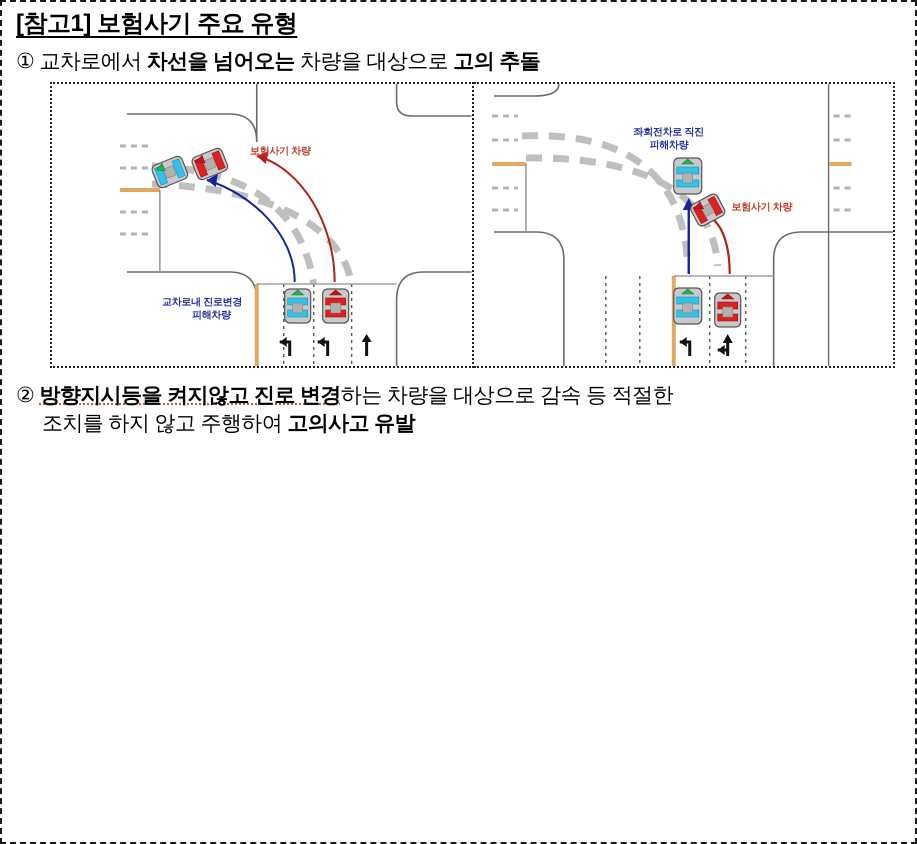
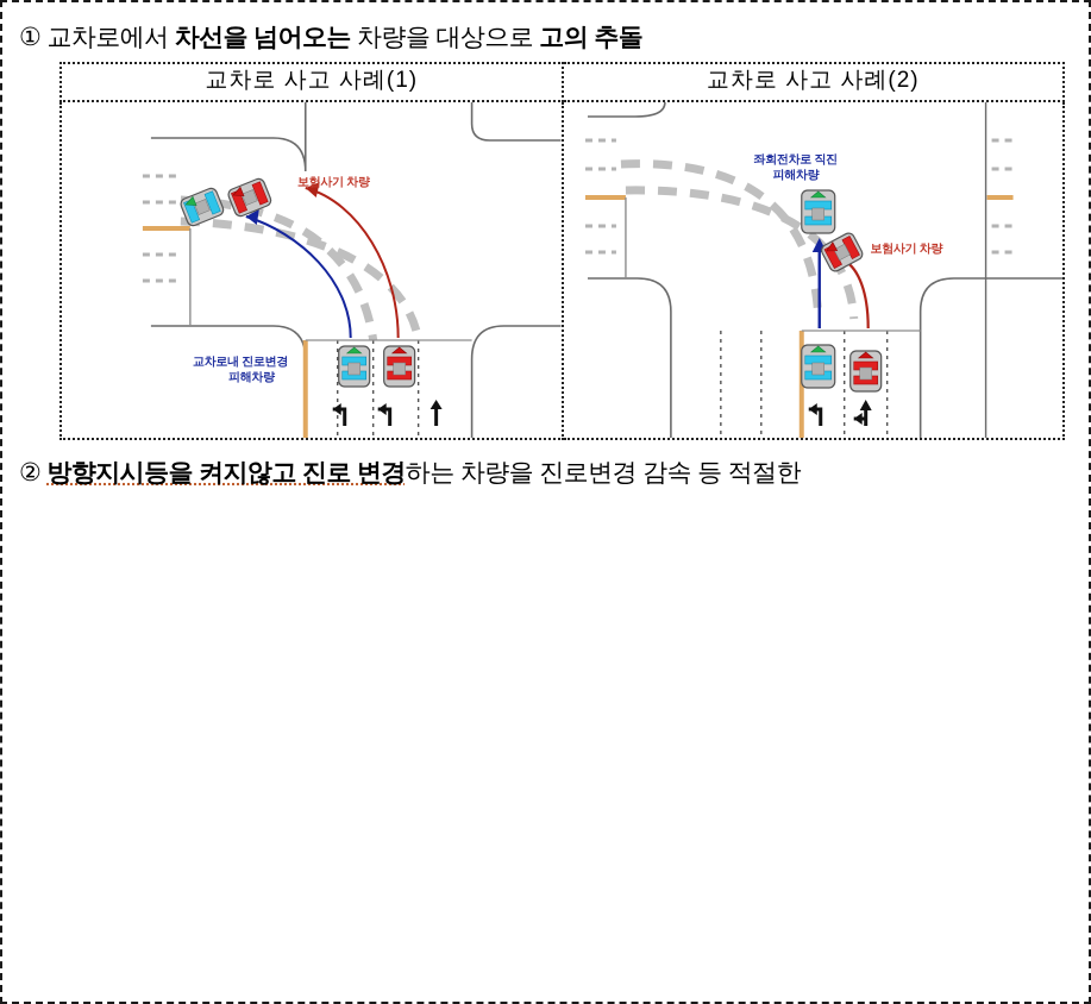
- [참고1] 보험사기 주요 유형
  ① 교차로에서 차선을 넘어오는 차량을 대상으로 고의 추돌
+ 교차로 사고 사례(1)	교차로 사고 사례(2)
  보험사기 차량 교차로내 진로변경 피해차량	좌회전차로 직진 피해차량 보험사기 차량
- ② 방향지시등을 켜지않고 진로 변경하는 차량을 대상으로 감속 등 적절한
+ ② 방향지시등을 켜지않고 진로 변경하는 차량을 진로변경 감속 등 적절한
- 조치를 하지 않고 주행하여 고의사고 유발
